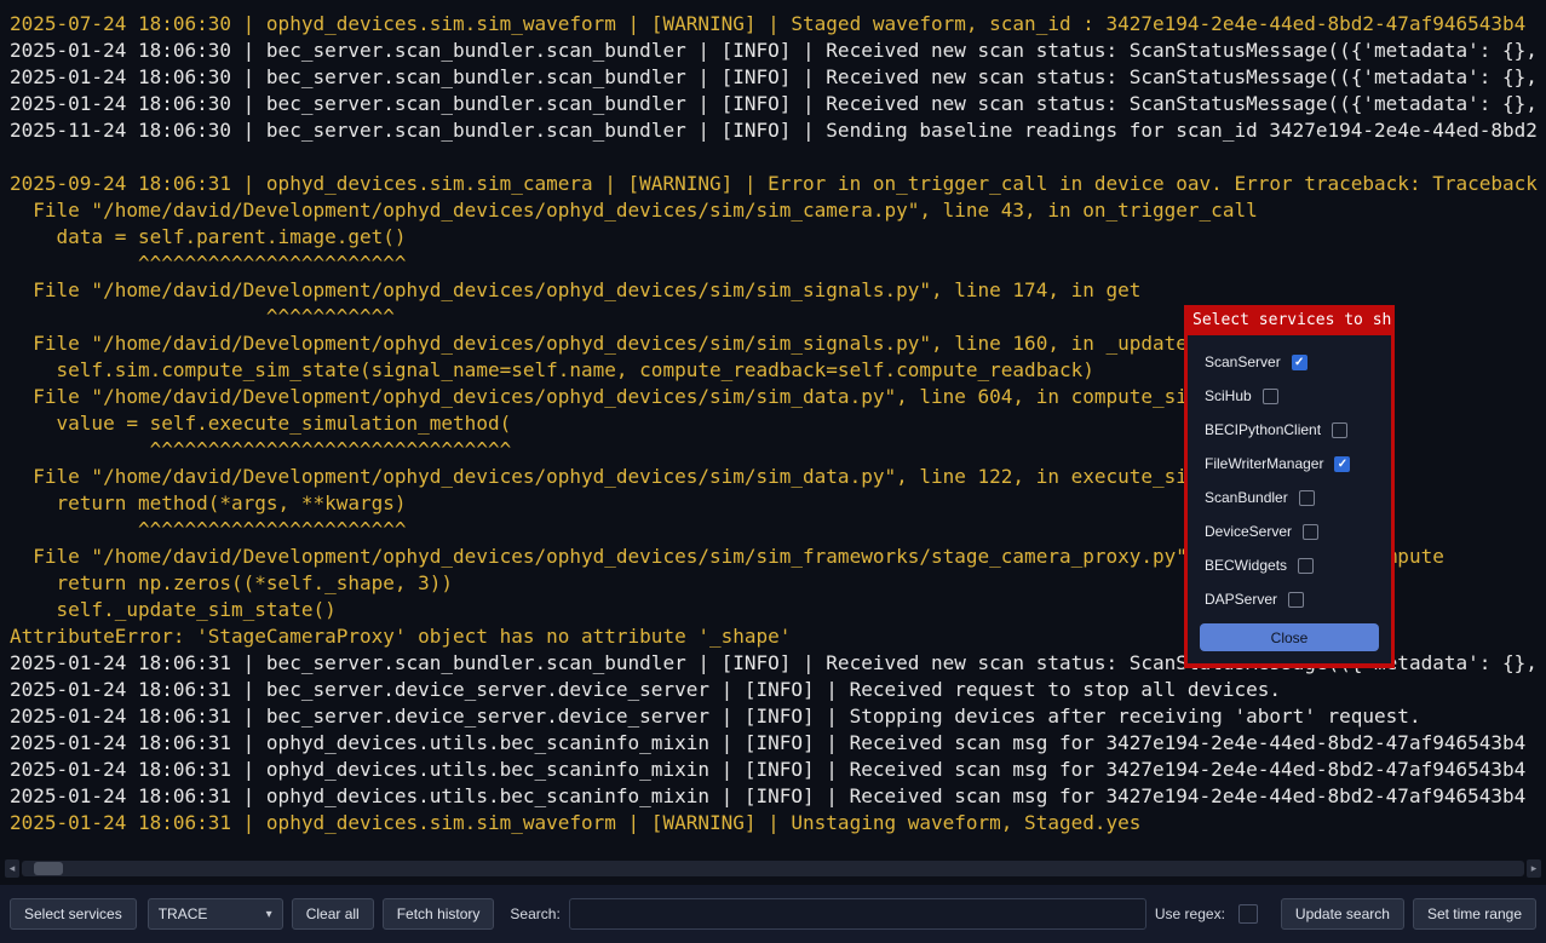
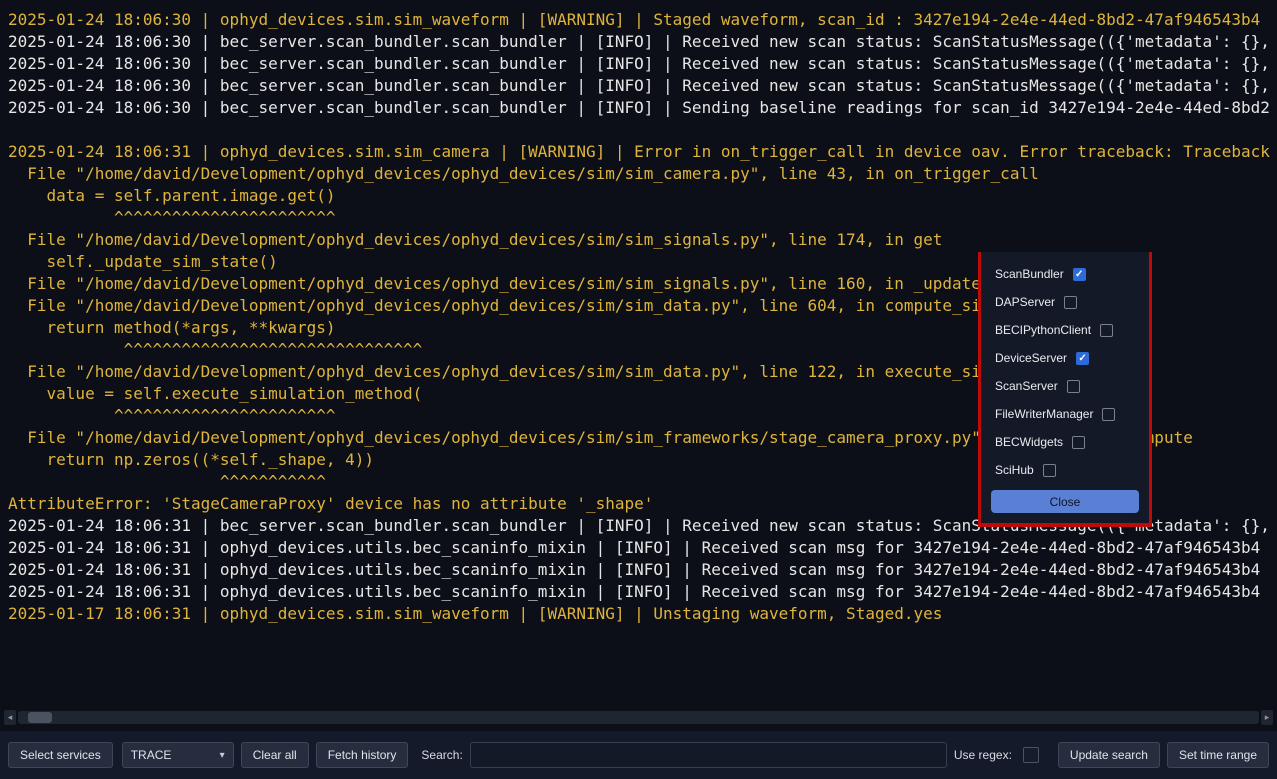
- 2025-07-24 18:06:30 | ophyd_devices.sim.sim_waveform | [WARNING] | Staged waveform, scan_id : 3427e194-2e4e-44ed-8bd2-47af946543b4
+ 2025-01-24 18:06:30 | ophyd_devices.sim.sim_waveform | [WARNING] | Staged waveform, scan_id : 3427e194-2e4e-44ed-8bd2-47af946543b4
  2025-01-24 18:06:30 | bec_server.scan_bundler.scan_bundler | [INFO] | Received new scan status: ScanStatusMessage(({'metadata': {},
  2025-01-24 18:06:30 | bec_server.scan_bundler.scan_bundler | [INFO] | Received new scan status: ScanStatusMessage(({'metadata': {},
  2025-01-24 18:06:30 | bec_server.scan_bundler.scan_bundler | [INFO] | Received new scan status: ScanStatusMessage(({'metadata': {},
- 2025-11-24 18:06:30 | bec_server.scan_bundler.scan_bundler | [INFO] | Sending baseline readings for scan_id 3427e194-2e4e-44ed-8bd2
+ 2025-01-24 18:06:30 | bec_server.scan_bundler.scan_bundler | [INFO] | Sending baseline readings for scan_id 3427e194-2e4e-44ed-8bd2
- 2025-09-24 18:06:31 | ophyd_devices.sim.sim_camera | [WARNING] | Error in on_trigger_call in device oav. Error traceback: Traceback
+ 2025-01-24 18:06:31 | ophyd_devices.sim.sim_camera | [WARNING] | Error in on_trigger_call in device oav. Error traceback: Traceback
  File "/home/david/Development/ophyd_devices/ophyd_devices/sim/sim_camera.py", line 43, in on_trigger_call
  data = self.parent.image.get()
  ^^^^^^^^^^^^^^^^^^^^^^^
  File "/home/david/Development/ophyd_devices/ophyd_devices/sim/sim_signals.py", line 174, in get
- ^^^^^^^^^^^
+ self._update_sim_state()
  File "/home/david/Development/ophyd_devices/ophyd_devices/sim/sim_signals.py", line 160, in _update
- self.sim.compute_sim_state(signal_name=self.name, compute_readback=self.compute_readback)
  File "/home/david/Development/ophyd_devices/ophyd_devices/sim/sim_data.py", line 604, in compute_si
- value = self.execute_simulation_method(
+ return method(*args, **kwargs)
  ^^^^^^^^^^^^^^^^^^^^^^^^^^^^^^^
  File "/home/david/Development/ophyd_devices/ophyd_devices/sim/sim_data.py", line 122, in execute_si
- return method(*args, **kwargs)
+ value = self.execute_simulation_method(
  ^^^^^^^^^^^^^^^^^^^^^^^
  File "/home/david/Development/ophyd_devices/ophyd_devices/sim/sim_frameworks/stage_camera_proxy.py"pute
- return np.zeros((*self._shape, 3))
+ return np.zeros((*self._shape, 4))
- self._update_sim_state()
+ ^^^^^^^^^^^
- AttributeError: 'StageCameraProxy' object has no attribute '_shape'
+ AttributeError: 'StageCameraProxy' device has no attribute '_shape'
  2025-01-24 18:06:31 | bec_server.scan_bundler.scan_bundler | [INFO] | Received new scan status: ScanStadata': {},
- 2025-01-24 18:06:31 | bec_server.device_server.device_server | [INFO] | Received request to stop all devices.
- 2025-01-24 18:06:31 | bec_server.device_server.device_server | [INFO] | Stopping devices after receiving 'abort' request.
  2025-01-24 18:06:31 | ophyd_devices.utils.bec_scaninfo_mixin | [INFO] | Received scan msg for 3427e194-2e4e-44ed-8bd2-47af946543b4
  2025-01-24 18:06:31 | ophyd_devices.utils.bec_scaninfo_mixin | [INFO] | Received scan msg for 3427e194-2e4e-44ed-8bd2-47af946543b4
  2025-01-24 18:06:31 | ophyd_devices.utils.bec_scaninfo_mixin | [INFO] | Received scan msg for 3427e194-2e4e-44ed-8bd2-47af946543b4
- 2025-01-24 18:06:31 | ophyd_devices.sim.sim_waveform | [WARNING] | Unstaging waveform, Staged.yes
+ 2025-01-17 18:06:31 | ophyd_devices.sim.sim_waveform | [WARNING] | Unstaging waveform, Staged.yes
  ◂
  ▸
  Select services
  TRACE
  ▾
  Clear all
  Fetch history
  Search:
  Use regex:
  Update search
  Set time range
- Select services to sh
- ScanServer
+ ScanBundler
  ✓
- SciHub
+ DAPServer
  BECIPythonClient
- FileWriterManager
+ DeviceServer
  ✓
- ScanBundler
+ ScanServer
- DeviceServer
+ FileWriterManager
  BECWidgets
- DAPServer
+ SciHub
  Close
